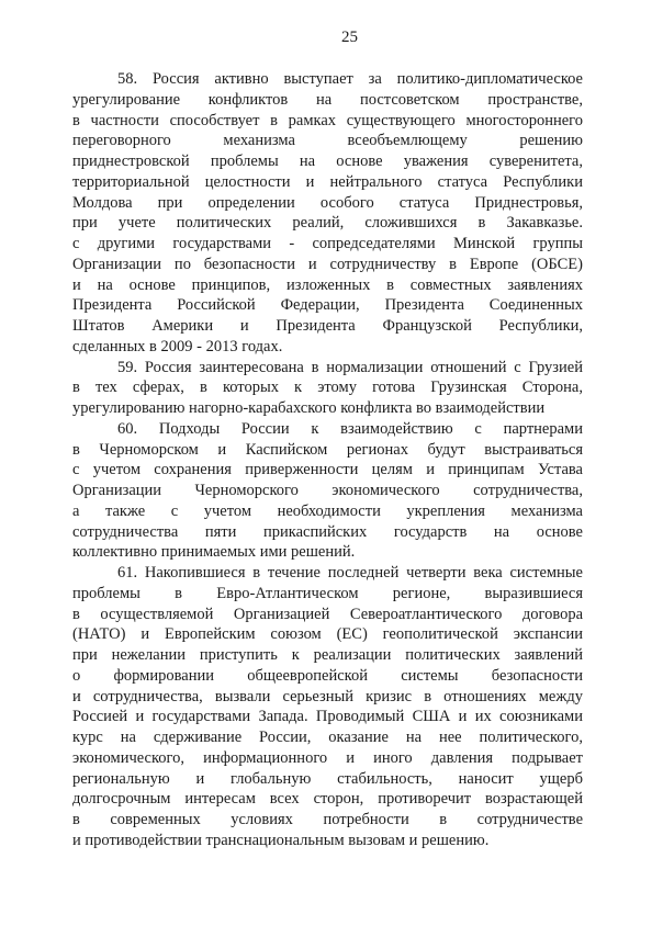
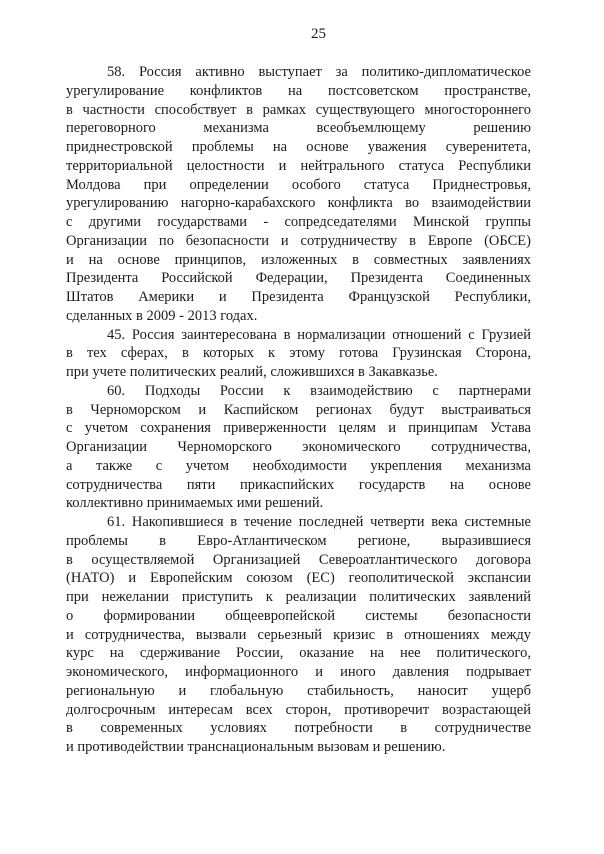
  25
  58. Россия активно выступает за политико-дипломатическое
  урегулирование конфликтов на постсоветском пространстве,
  в частности способствует в рамках существующего многостороннего
  переговорного механизма всеобъемлющему решению
  приднестровской проблемы на основе уважения суверенитета,
  территориальной целостности и нейтрального статуса Республики
  Молдова при определении особого статуса Приднестровья,
- при учете политических реалий, сложившихся в Закавказье.
+ урегулированию нагорно-карабахского конфликта во взаимодействии
  с другими государствами - сопредседателями Минской группы
  Организации по безопасности и сотрудничеству в Европе (ОБСЕ)
  и на основе принципов, изложенных в совместных заявлениях
  Президента Российской Федерации, Президента Соединенных
  Штатов Америки и Президента Французской Республики,
  сделанных в 2009 - 2013 годах.
- 59. Россия заинтересована в нормализации отношений с Грузией
+ 45. Россия заинтересована в нормализации отношений с Грузией
  в тех сферах, в которых к этому готова Грузинская Сторона,
- урегулированию нагорно-карабахского конфликта во взаимодействии
+ при учете политических реалий, сложившихся в Закавказье.
  60. Подходы России к взаимодействию с партнерами
  в Черноморском и Каспийском регионах будут выстраиваться
  с учетом сохранения приверженности целям и принципам Устава
  Организации Черноморского экономического сотрудничества,
  а также с учетом необходимости укрепления механизма
  сотрудничества пяти прикаспийских государств на основе
  коллективно принимаемых ими решений.
  61. Накопившиеся в течение последней четверти века системные
  проблемы в Евро-Атлантическом регионе, выразившиеся
  в осуществляемой Организацией Североатлантического договора
  (НАТО) и Европейским союзом (ЕС) геополитической экспансии
  при нежелании приступить к реализации политических заявлений
  о формировании общеевропейской системы безопасности
  и сотрудничества, вызвали серьезный кризис в отношениях между
- Россией и государствами Запада. Проводимый США и их союзниками
  курс на сдерживание России, оказание на нее политического,
  экономического, информационного и иного давления подрывает
  региональную и глобальную стабильность, наносит ущерб
  долгосрочным интересам всех сторон, противоречит возрастающей
  в современных условиях потребности в сотрудничестве
  и противодействии транснациональным вызовам и решению.
